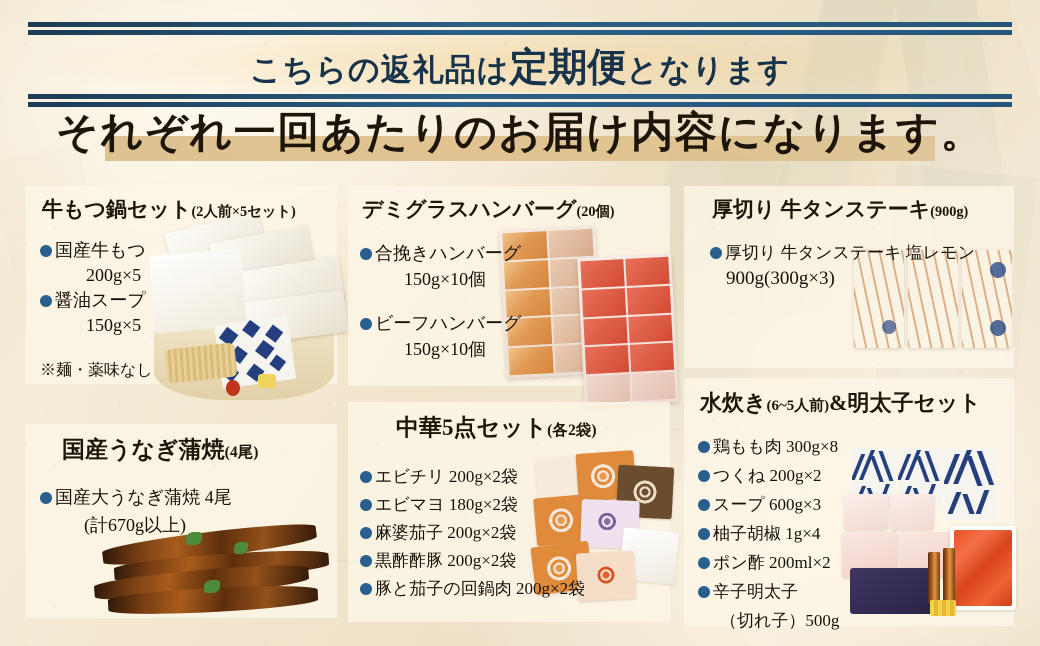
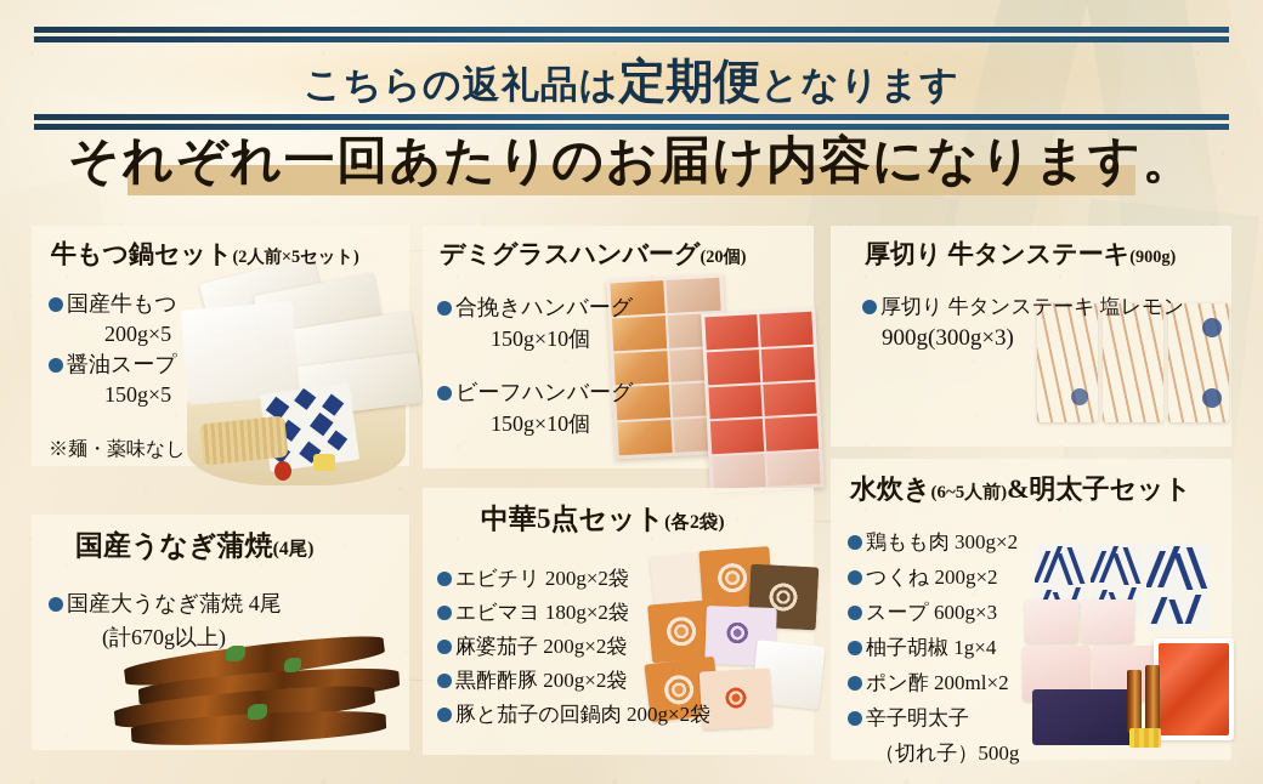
  こちらの返礼品は定期便となります
  それぞれ一回あたりのお届け内容になります。
  牛もつ鍋セット(2人前×5セット)
  国産牛もつ
  200g×5
  醤油スープ
  150g×5
  ※麺・薬味なし
  デミグラスハンバーグ(20個)
  合挽きハンバーグ
  150g×10個
  ビーフハンバーグ
  150g×10個
  厚切り 牛タンステーキ(900g)
  厚切り 牛タンステーキ 塩レモン
  900g(300g×3)
  国産うなぎ蒲焼(4尾)
  国産大うなぎ蒲焼 4尾
  (計670g以上)
  中華5点セット(各2袋)
  エビチリ 200g×2袋
  エビマヨ 180g×2袋
  麻婆茄子 200g×2袋
  黒酢酢豚 200g×2袋
  豚と茄子の回鍋肉 200g×2袋
  水炊き(6~5人前)&明太子セット
- 鶏もも肉 300g×8
+ 鶏もも肉 300g×2
  つくね 200g×2
  スープ 600g×3
  柚子胡椒 1g×4
  ポン酢 200ml×2
  辛子明太子
  （切れ子）500g
